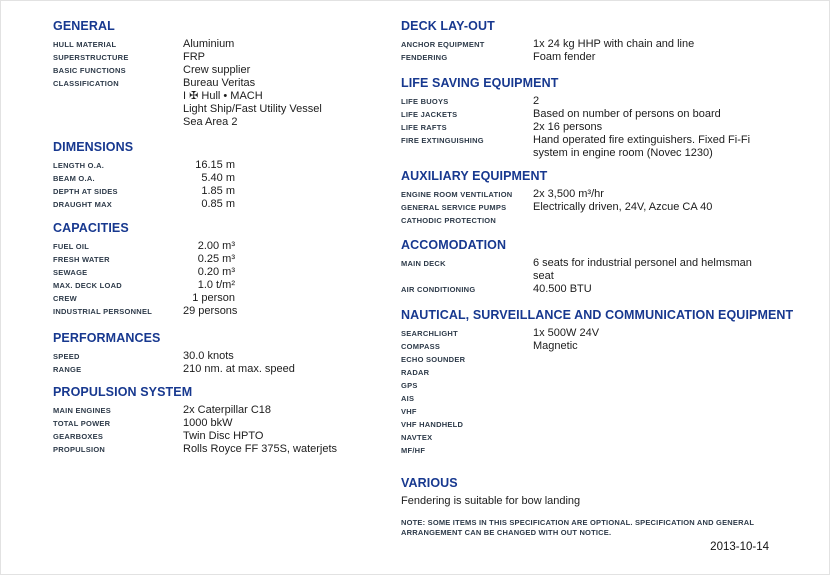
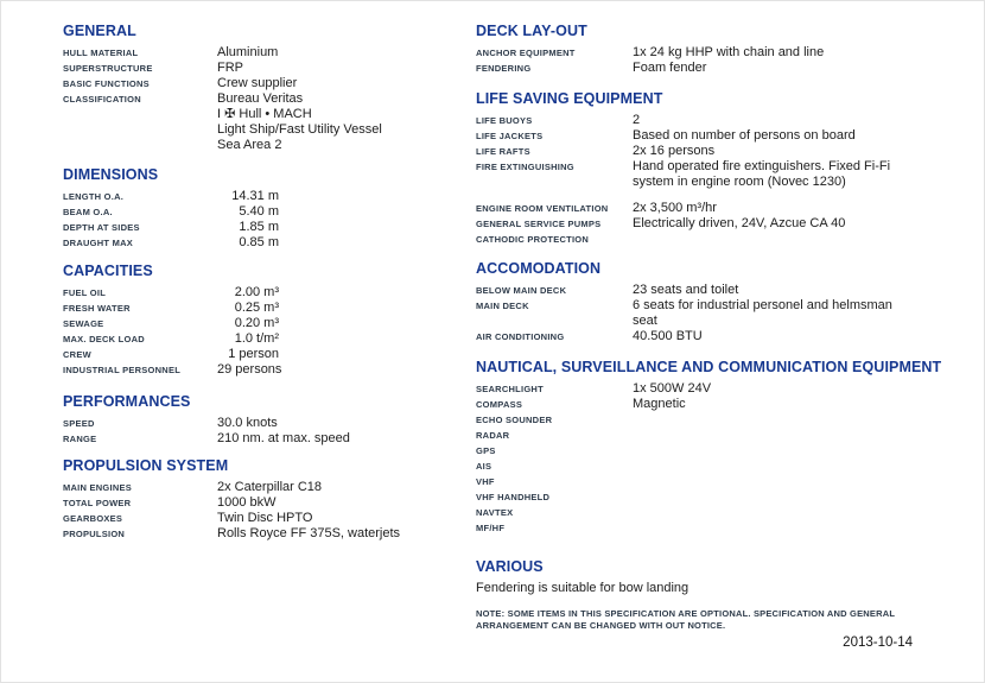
  GENERAL
  HULL MATERIAL
  Aluminium
  SUPERSTRUCTURE
  FRP
  BASIC FUNCTIONS
  Crew supplier
  CLASSIFICATION
  Bureau Veritas
  I ✠ Hull • MACH
  Light Ship/Fast Utility Vessel
  Sea Area 2
  DIMENSIONS
  LENGTH O.A.
- 16.15 m
+ 14.31 m
  BEAM O.A.
  5.40 m
  DEPTH AT SIDES
  1.85 m
  DRAUGHT MAX
  0.85 m
  CAPACITIES
  FUEL OIL
  2.00 m³
  FRESH WATER
  0.25 m³
  SEWAGE
  0.20 m³
  MAX. DECK LOAD
  1.0 t/m²
  CREW
  1 person
  INDUSTRIAL PERSONNEL
  29 persons
  PERFORMANCES
  SPEED
  30.0 knots
  RANGE
  210 nm. at max. speed
  PROPULSION SYSTEM
  MAIN ENGINES
  2x Caterpillar C18
  TOTAL POWER
  1000 bkW
  GEARBOXES
  Twin Disc HPTO
  PROPULSION
  Rolls Royce FF 375S, waterjets
  DECK LAY-OUT
  ANCHOR EQUIPMENT
  1x 24 kg HHP with chain and line
  FENDERING
  Foam fender
  LIFE SAVING EQUIPMENT
  LIFE BUOYS
  2
  LIFE JACKETS
  Based on number of persons on board
  LIFE RAFTS
  2x 16 persons
  FIRE EXTINGUISHING
  Hand operated fire extinguishers. Fixed Fi-Fi
  system in engine room (Novec 1230)
- AUXILIARY EQUIPMENT
  ENGINE ROOM VENTILATION
  2x 3,500 m³/hr
  GENERAL SERVICE PUMPS
  Electrically driven, 24V, Azcue CA 40
  CATHODIC PROTECTION
  ACCOMODATION
+ BELOW MAIN DECK
+ 23 seats and toilet
  MAIN DECK
  6 seats for industrial personel and helmsman
  seat
  AIR CONDITIONING
  40.500 BTU
  NAUTICAL, SURVEILLANCE AND COMMUNICATION EQUIPMENT
  SEARCHLIGHT
  1x 500W 24V
  COMPASS
  Magnetic
  ECHO SOUNDER
  RADAR
  GPS
  AIS
  VHF
  VHF HANDHELD
  NAVTEX
  MF/HF
  VARIOUS
  Fendering is suitable for bow landing
  NOTE: SOME ITEMS IN THIS SPECIFICATION ARE OPTIONAL. SPECIFICATION AND GENERAL
  ARRANGEMENT CAN BE CHANGED WITH OUT NOTICE.
  2013-10-14
